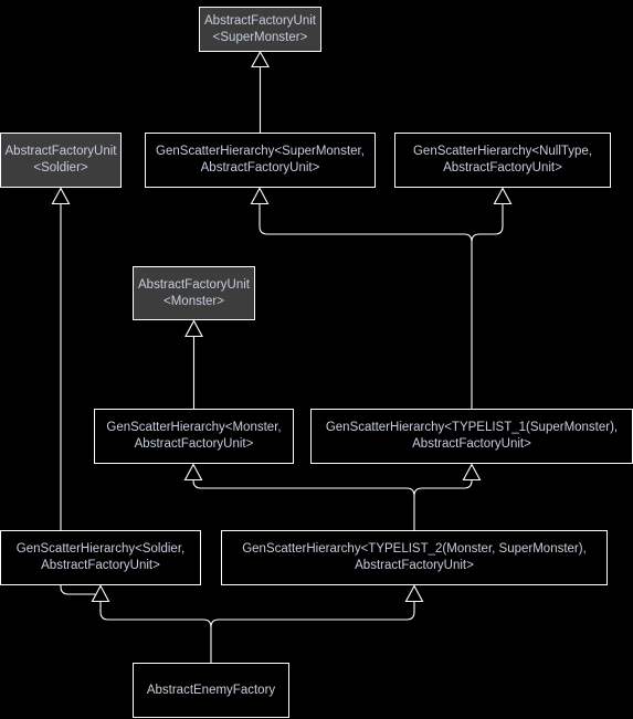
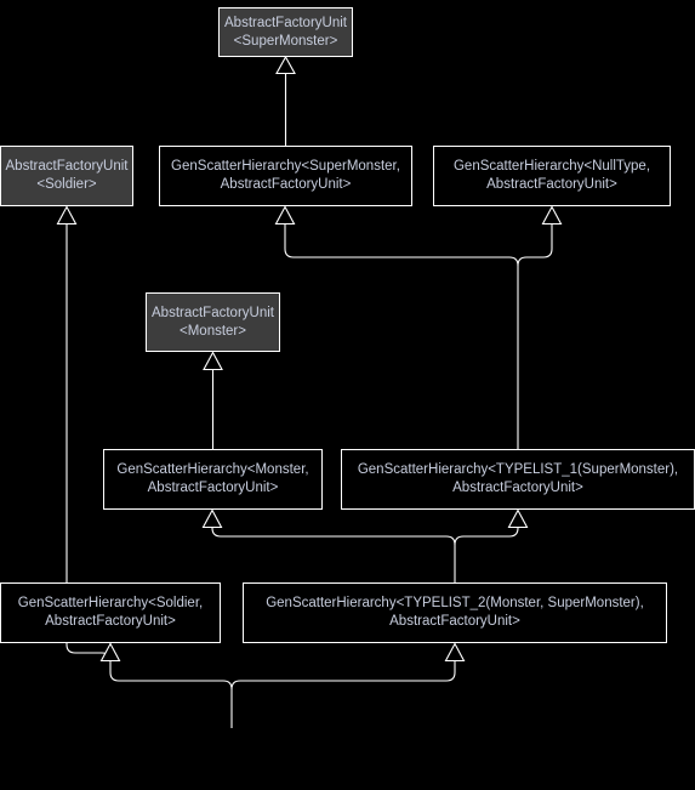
  AbstractFactoryUnit
  <SuperMonster>
  AbstractFactoryUnit
  <Soldier>
  GenScatterHierarchy<SuperMonster,
  AbstractFactoryUnit>
  GenScatterHierarchy<NullType,
  AbstractFactoryUnit>
  AbstractFactoryUnit
  <Monster>
  GenScatterHierarchy<Monster,
  AbstractFactoryUnit>
  GenScatterHierarchy<TYPELIST_1(SuperMonster),
  AbstractFactoryUnit>
  GenScatterHierarchy<Soldier,
  AbstractFactoryUnit>
  GenScatterHierarchy<TYPELIST_2(Monster, SuperMonster),
  AbstractFactoryUnit>
- AbstractEnemyFactory
